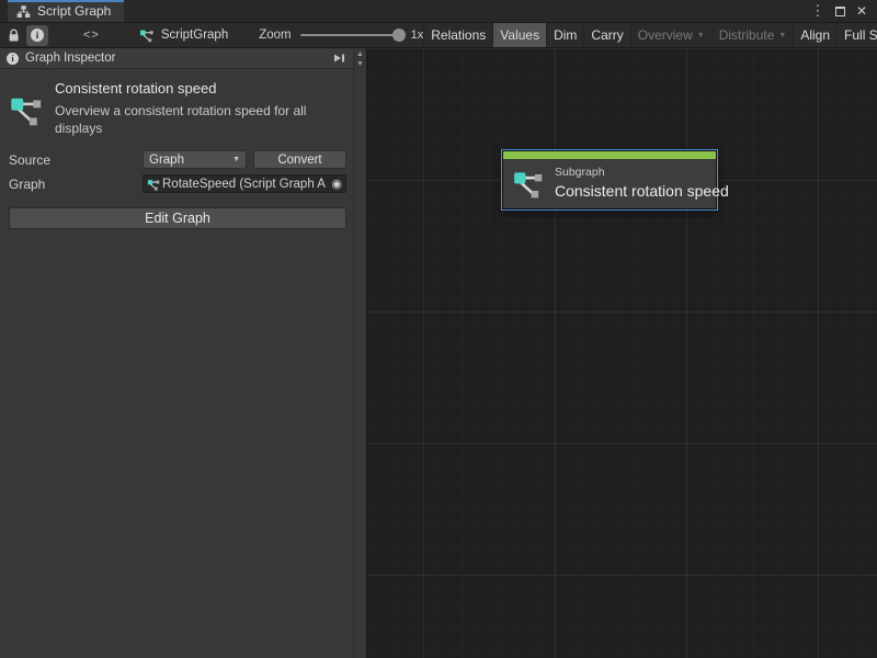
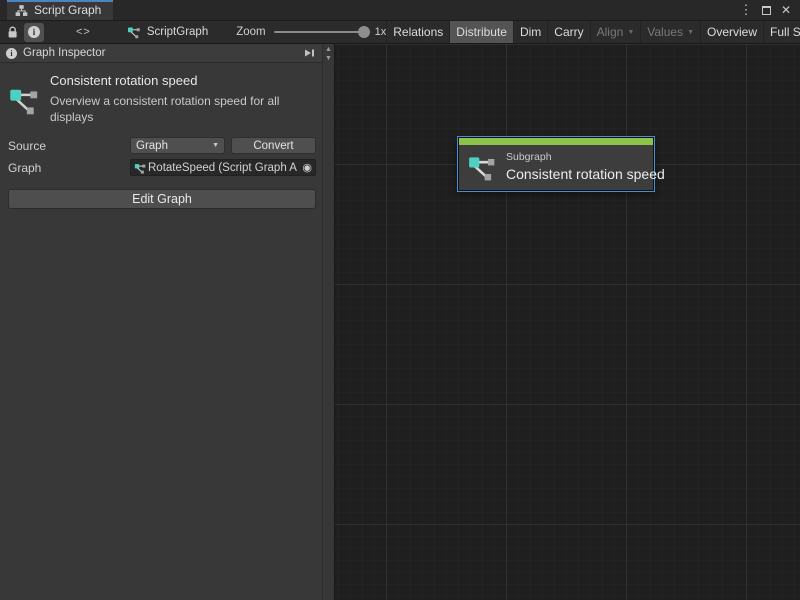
  Script Graph
  ⋮
  ✕
  i
  <>
  ScriptGraph
  Zoom
  1x
  Relations
- Values
+ Distribute
  Dim
  Carry
- Overview
+ Align
- Distribute
+ Values
- Align
+ Overview
  i
  Graph Inspector
  Consistent rotation speed
  Overview a consistent rotation speed for all displays
  Source
  Graph
  Convert
  Graph
  RotateSpeed (Script Graph A
  ◉
  Edit Graph
  Subgraph
  Consistent rotation speed
